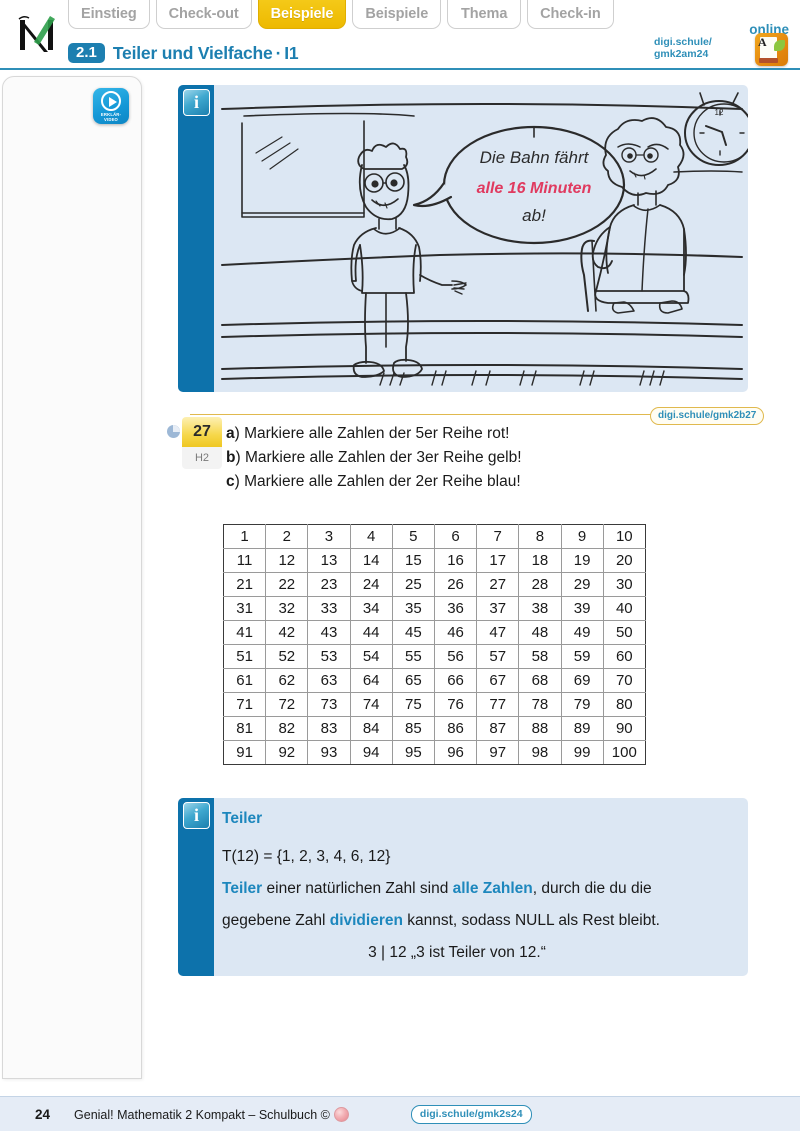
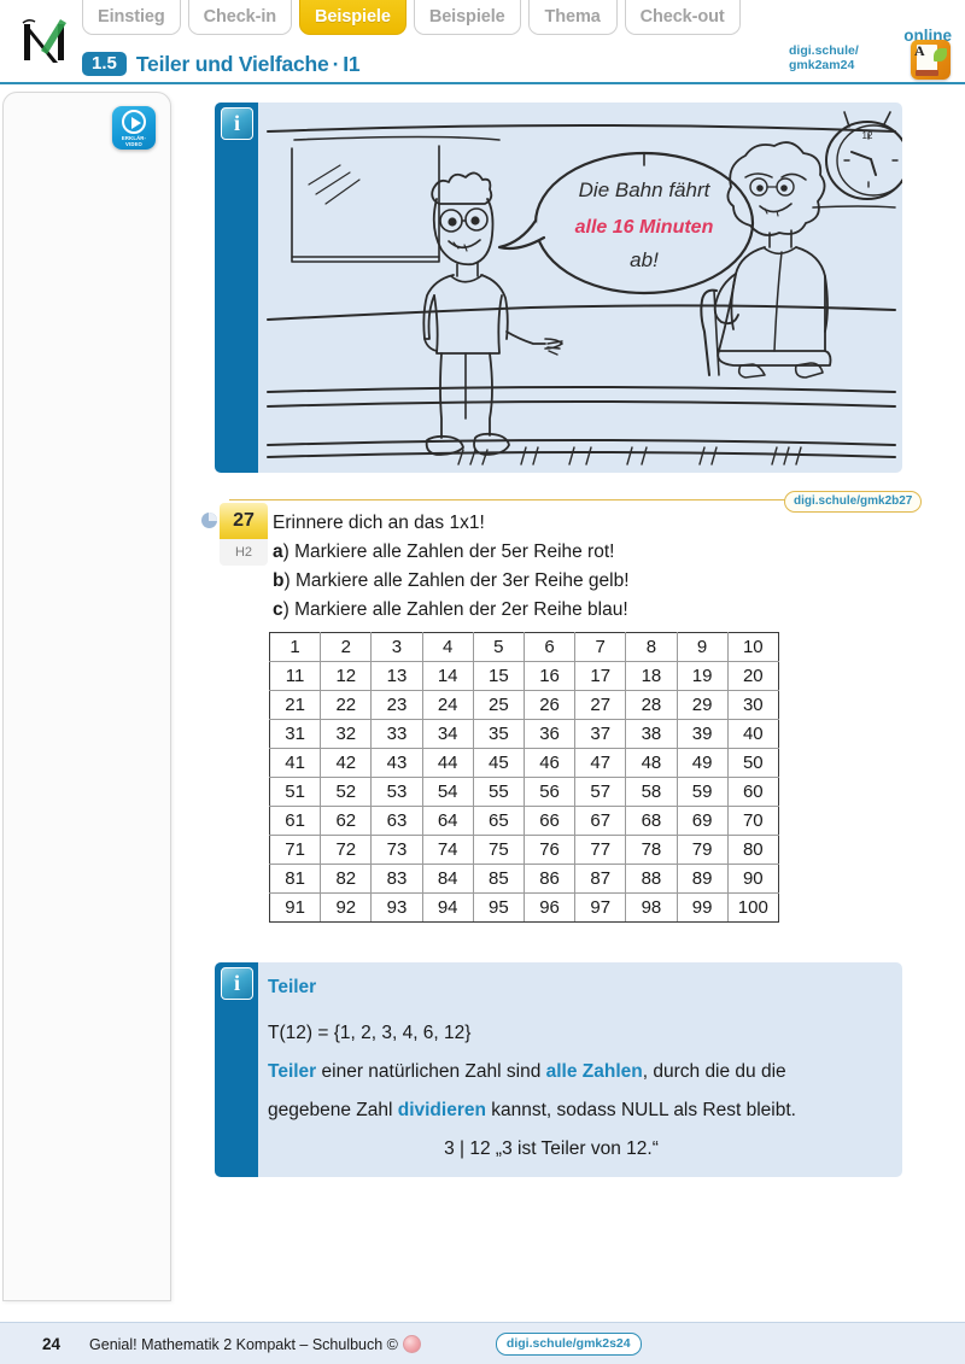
  Einstieg
- Check-out
+ Check-in
  Beispiele
  Beispiele
  Thema
- Check-in
+ Check-out
- 2.1
+ 1.5
  Teiler und Vielfache
  ·
  I1
  online
  digi.schule/
  gmk2am24
  A
  i
  12
  Die Bahn fährt
  alle 16 Minuten
  ab!
  digi.schule/gmk2b27
  27
  H2
+ Erinnere dich an das 1x1!
  a) Markiere alle Zahlen der 5er Reihe rot!
  b) Markiere alle Zahlen der 3er Reihe gelb!
  c) Markiere alle Zahlen der 2er Reihe blau!
  1	2	3	4	5	6	7	8	9	10
  11	12	13	14	15	16	17	18	19	20
  21	22	23	24	25	26	27	28	29	30
  31	32	33	34	35	36	37	38	39	40
  41	42	43	44	45	46	47	48	49	50
  51	52	53	54	55	56	57	58	59	60
  61	62	63	64	65	66	67	68	69	70
  71	72	73	74	75	76	77	78	79	80
  81	82	83	84	85	86	87	88	89	90
  91	92	93	94	95	96	97	98	99	100
  i
  Teiler
  T(12) = {1, 2, 3, 4, 6, 12}
  Teiler einer natürlichen Zahl sind alle Zahlen, durch die du die
  gegebene Zahl dividieren kannst, sodass NULL als Rest bleibt.
  3 | 12 „3 ist Teiler von 12.“
  24
  Genial! Mathematik 2 Kompakt – Schulbuch ©
  digi.schule/gmk2s24
